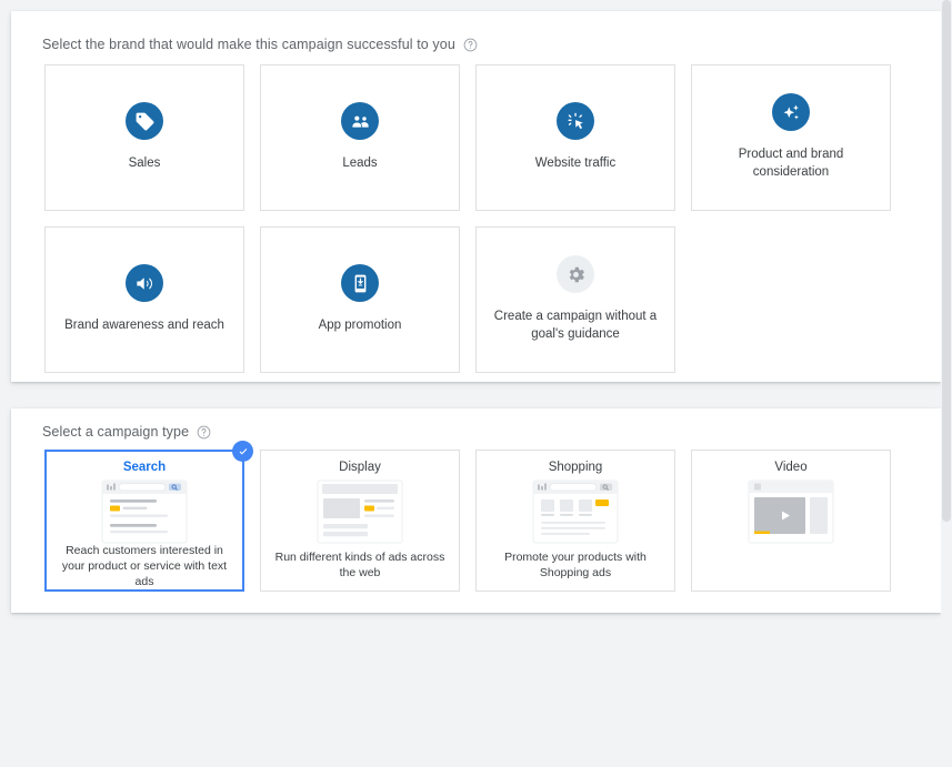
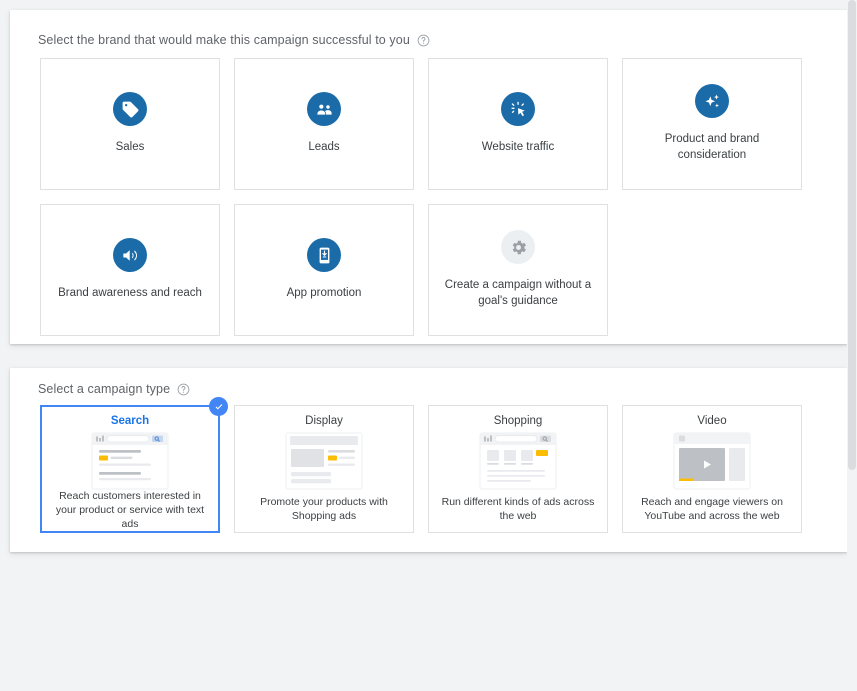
  Select the brand that would make this campaign successful to you
  Sales
  Leads
  Website traffic
  Product and brand consideration
  Brand awareness and reach
  App promotion
  Create a campaign without a goal's guidance
  Select a campaign type
  Search
  Reach customers interested in your product or service with text ads
  Display
- Run different kinds of ads across the web
+ Promote your products with Shopping ads
  Shopping
- Promote your products with Shopping ads
+ Run different kinds of ads across the web
  Video
+ Reach and engage viewers on YouTube and across the web
